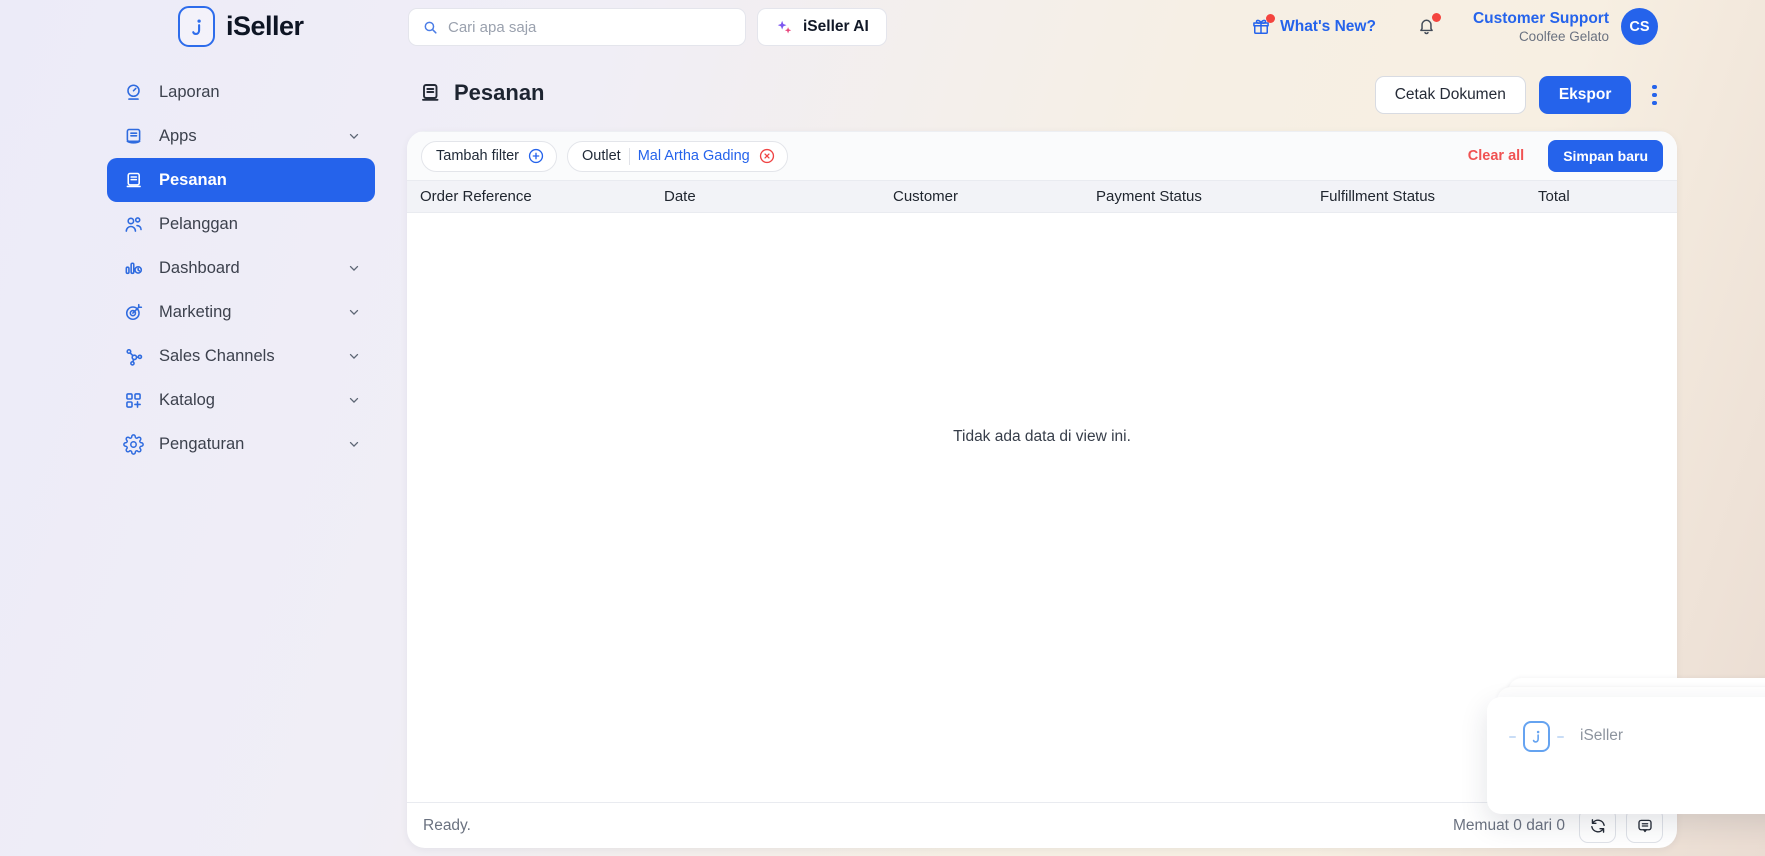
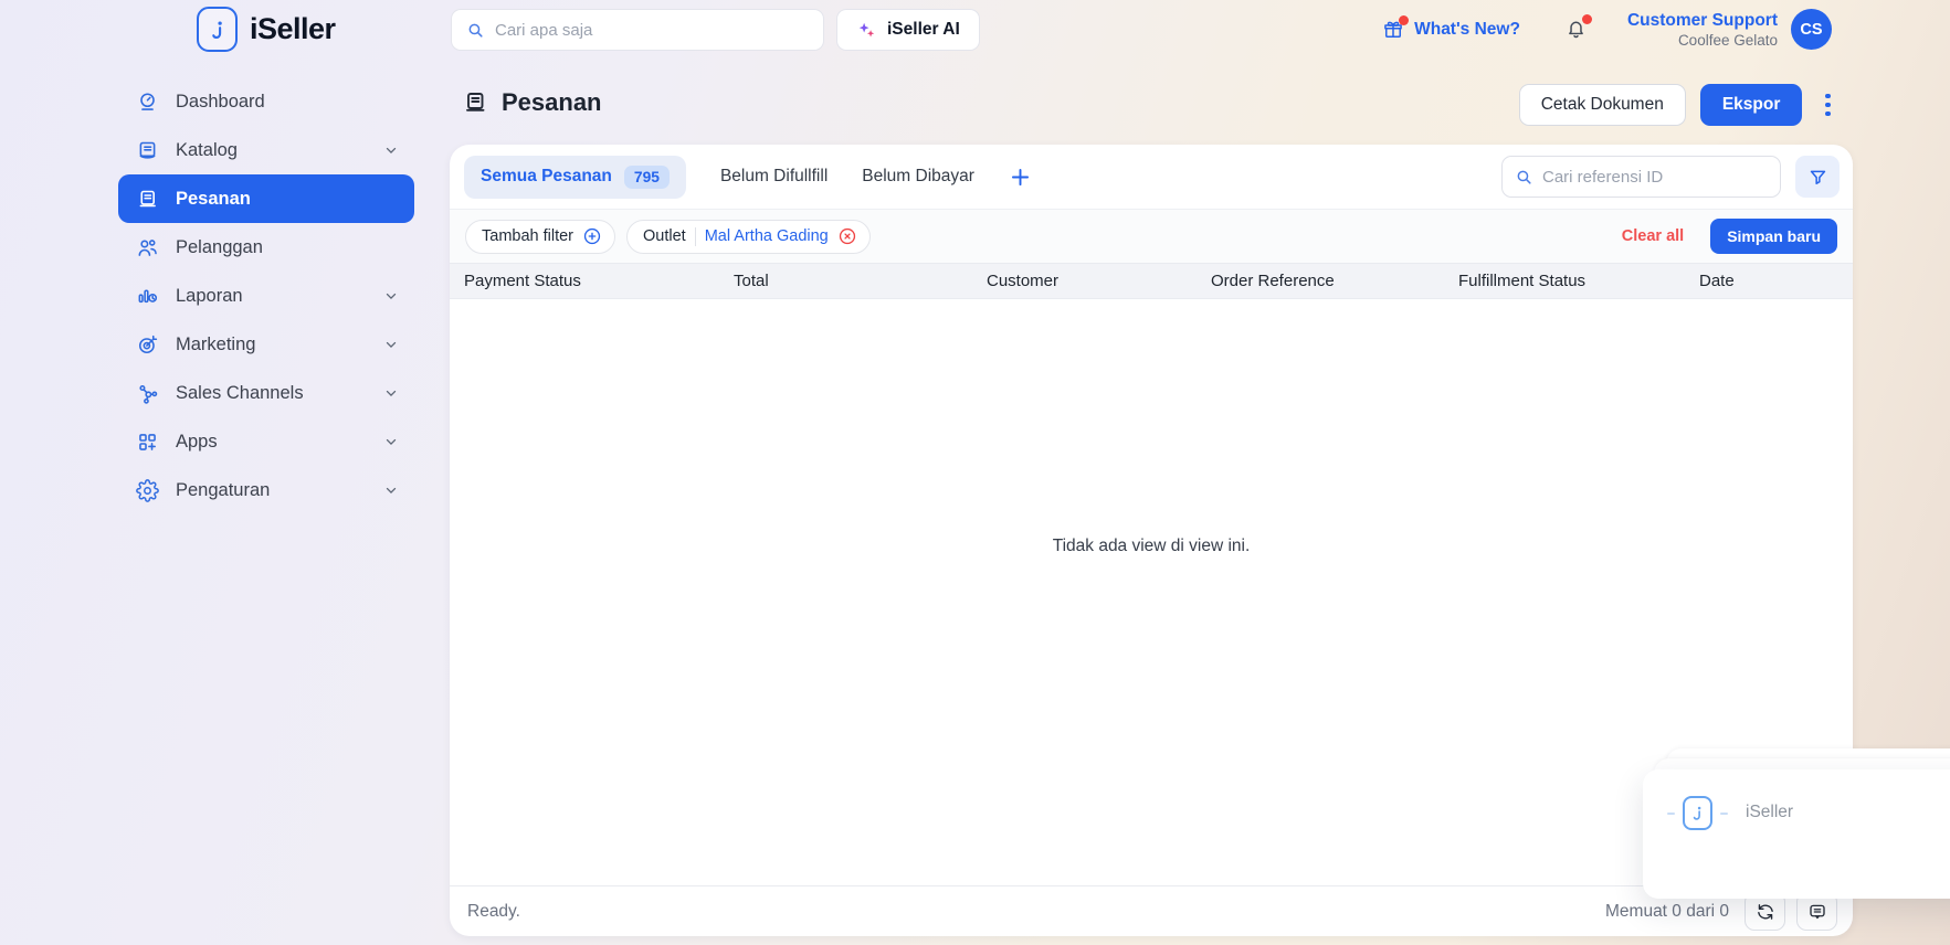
  iSeller
  Cari apa saja
  iSeller AI
  What's New?
  Customer Support
  Coolfee Gelato
  CS
- Laporan
+ Dashboard
- Apps
+ Katalog
  Pesanan
  Pelanggan
- Dashboard
+ Laporan
  Marketing
  Sales Channels
- Katalog
+ Apps
  Pengaturan
  Pesanan
  Cetak Dokumen
  Ekspor
+ Semua Pesanan
+ 795
+ Belum Difullfill
+ Belum Dibayar
+ Cari referensi ID
  Tambah filter
  Outlet
  Mal Artha Gading
  Clear all
  Simpan baru
- Order Reference
+ Payment Status
- Date
+ Total
  Customer
- Payment Status
+ Order Reference
  Fulfillment Status
- Total
+ Date
- Tidak ada data di view ini.
+ Tidak ada view di view ini.
  Ready.
  Memuat 0 dari 0
  iSeller
